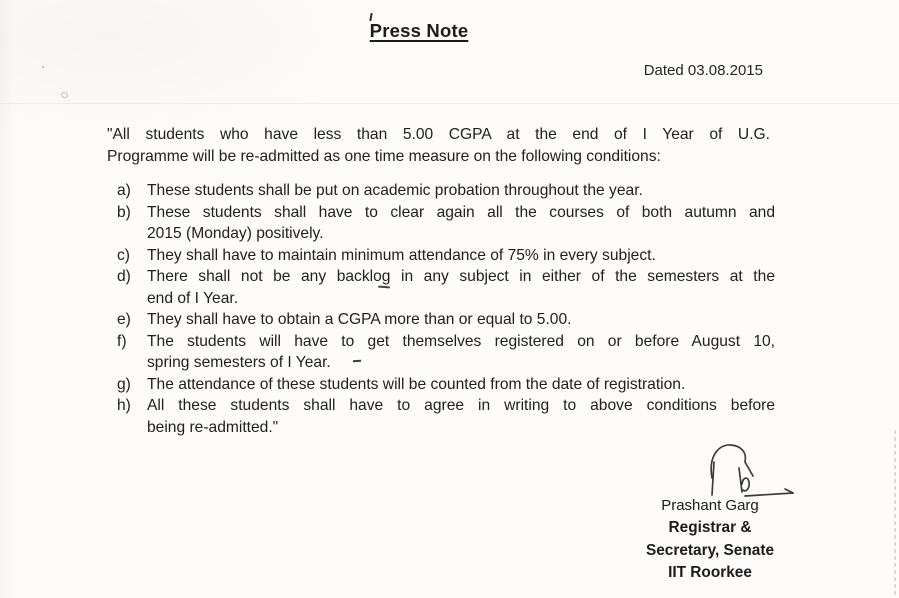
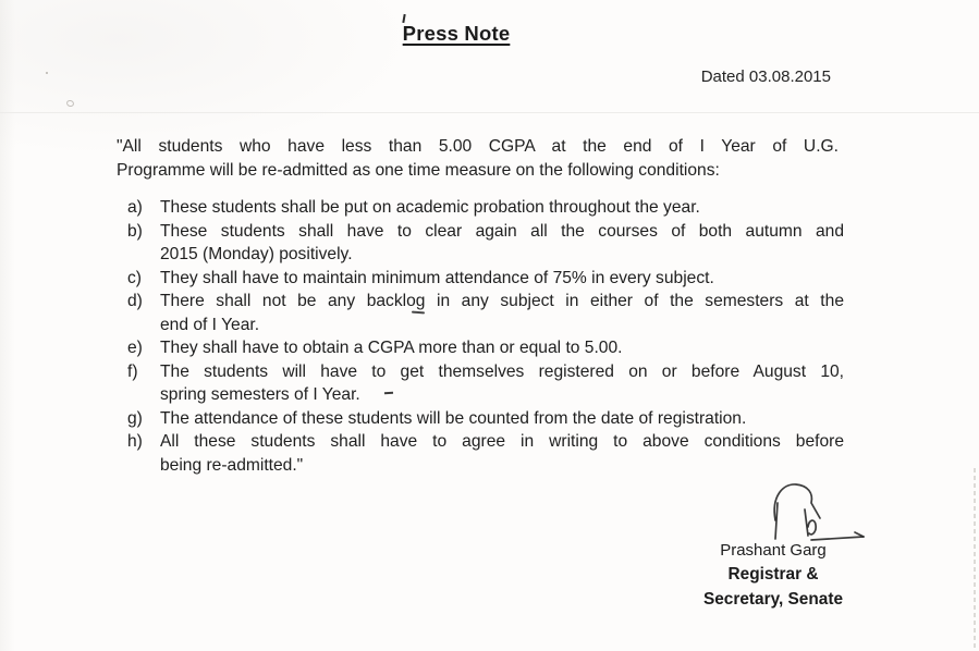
  Press Note
  Dated 03.08.2015
  "All students who have less than 5.00 CGPA at the end of I Year of U.G.
  Programme will be re-admitted as one time measure on the following conditions:
  a)
  These students shall be put on academic probation throughout the year.
  b)
  These students shall have to clear again all the courses of both autumn and
  2015 (Monday) positively.
  c)
  They shall have to maintain minimum attendance of 75% in every subject.
  d)
  There shall not be any backlog in any subject in either of the semesters at the
  end of I Year.
  e)
  They shall have to obtain a CGPA more than or equal to 5.00.
  f)
  The students will have to get themselves registered on or before August 10,
  spring semesters of I Year.
  g)
  The attendance of these students will be counted from the date of registration.
  h)
  All these students shall have to agree in writing to above conditions before
  being re-admitted."
  Prashant Garg
  Registrar &
  Secretary, Senate
- IIT Roorkee
